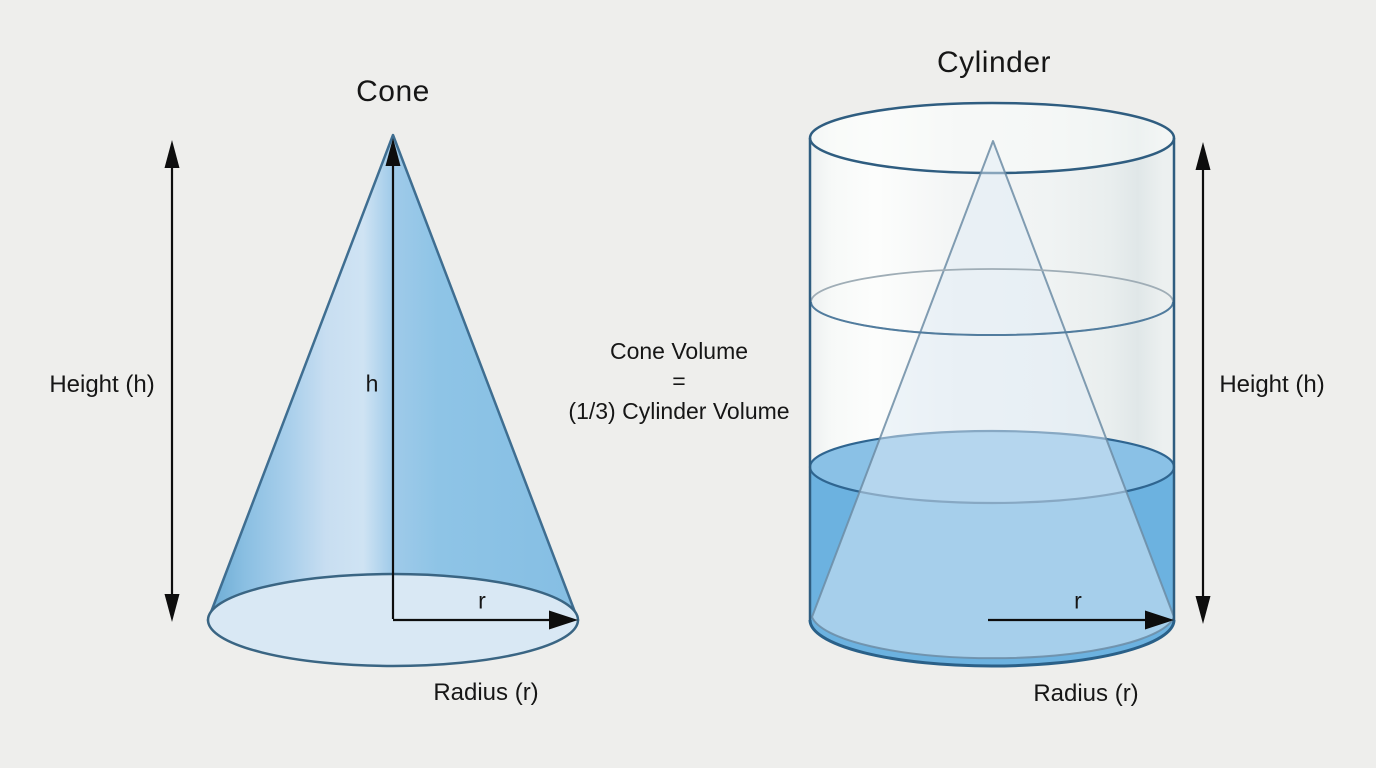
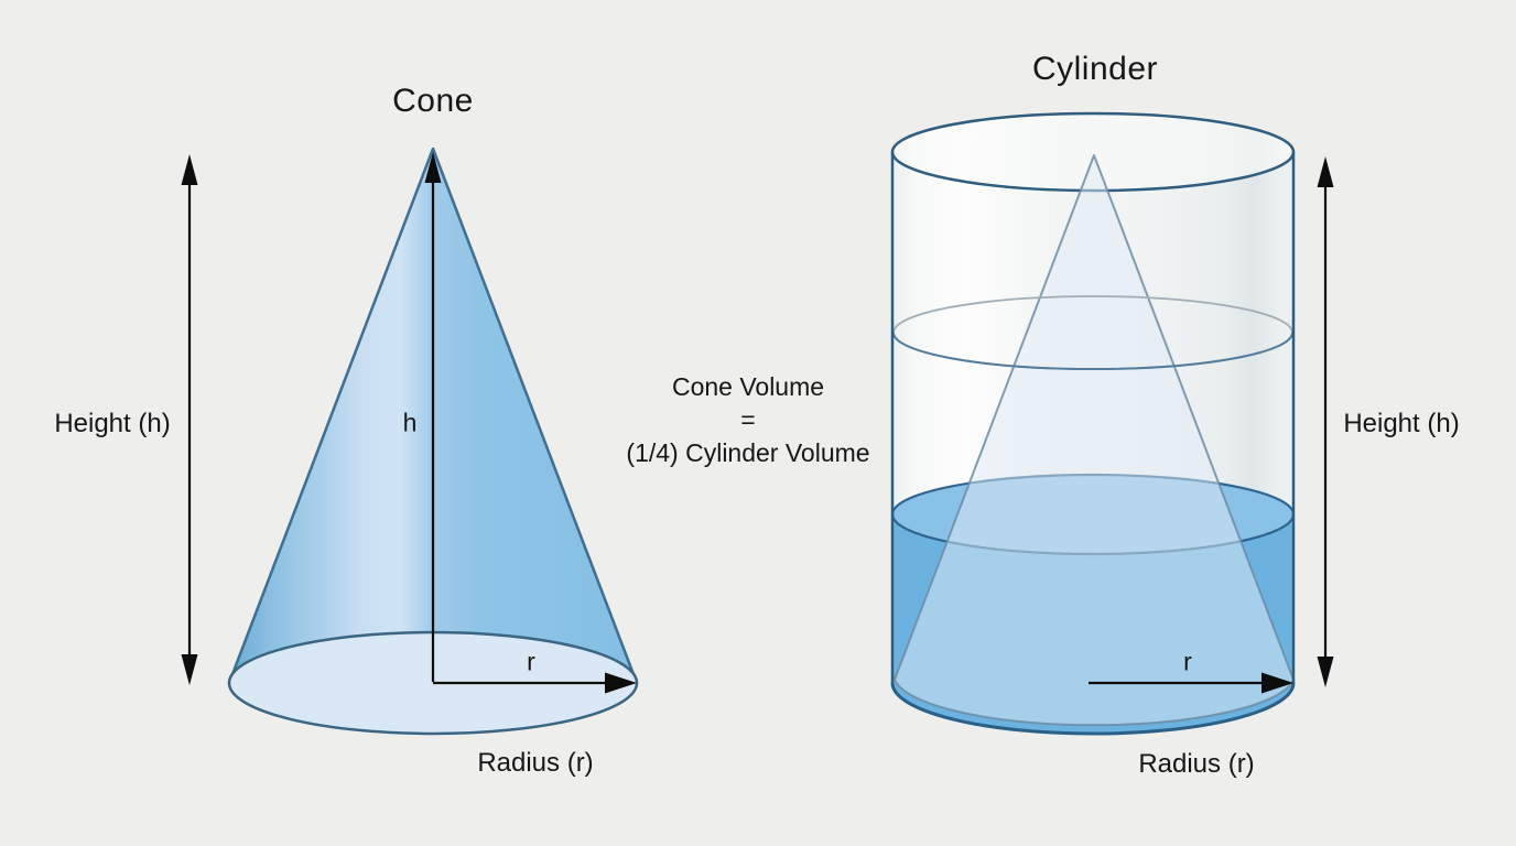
  Cone
  Cylinder
  Height (h)
  Height (h)
  h
  r
  r
  Cone Volume
  =
- (1/3) Cylinder Volume
+ (1/4) Cylinder Volume
  Radius (r)
  Radius (r)
